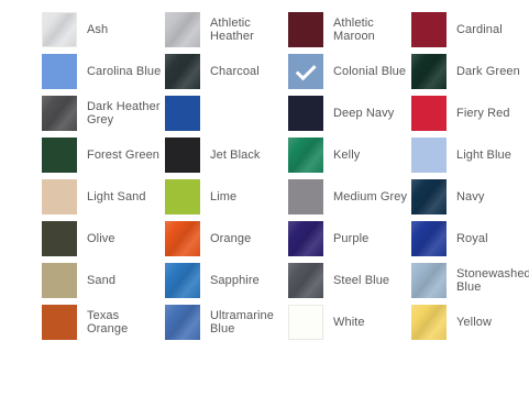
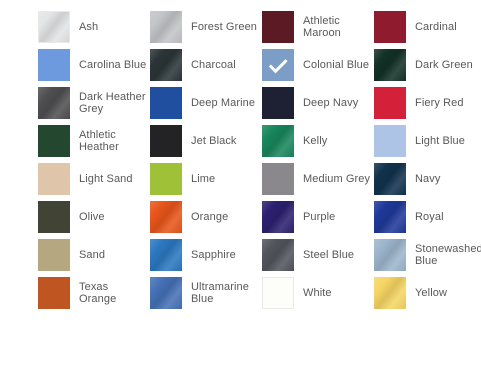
  Ash
- Athletic Heather
+ Forest Green
  Athletic Maroon
  Cardinal
  Carolina Blue
  Charcoal
  Colonial Blue
  Dark Green
  Dark Heather Grey
+ Deep Marine
  Deep Navy
  Fiery Red
- Forest Green
+ Athletic Heather
  Jet Black
  Kelly
  Light Blue
  Light Sand
  Lime
  Medium Grey
  Navy
  Olive
  Orange
  Purple
  Royal
  Sand
  Sapphire
  Steel Blue
  Stonewashed Blue
  Texas Orange
  Ultramarine Blue
  White
  Yellow
